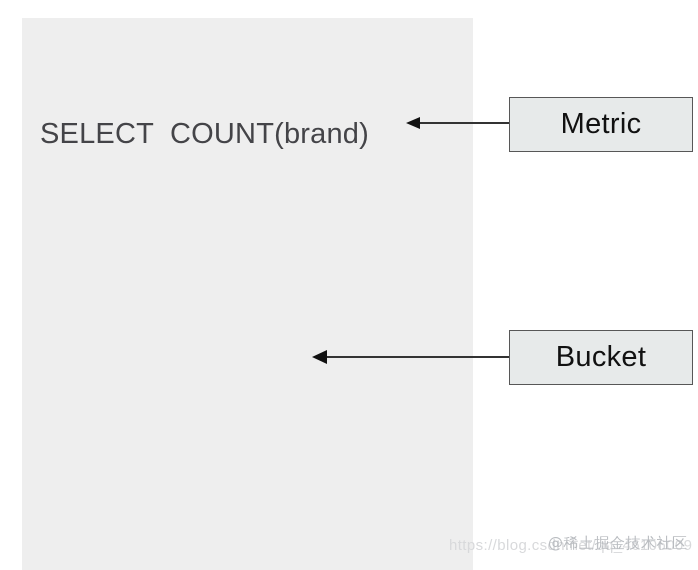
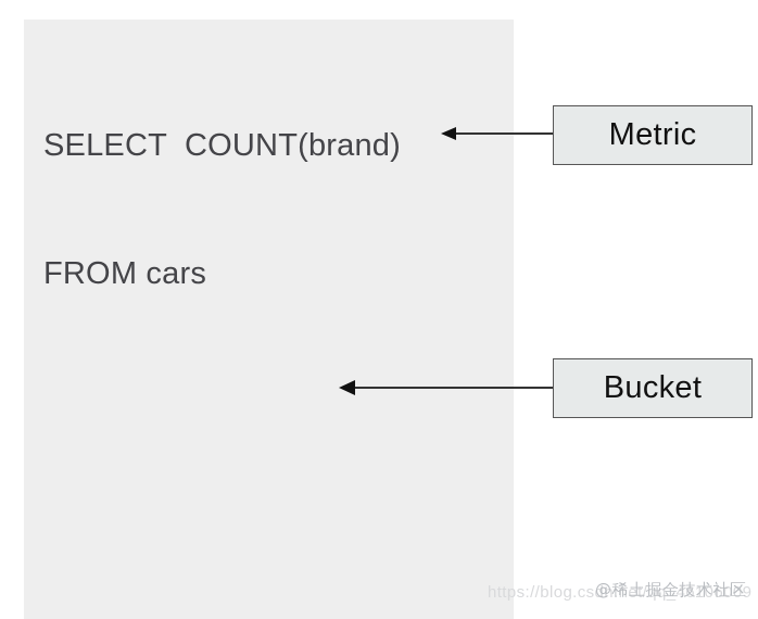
  SELECT COUNT(brand)
+ FROM cars
  Metric
  Bucket
  https://blog.csdn.net/qq_46106009
  @稀土掘金技术社区
